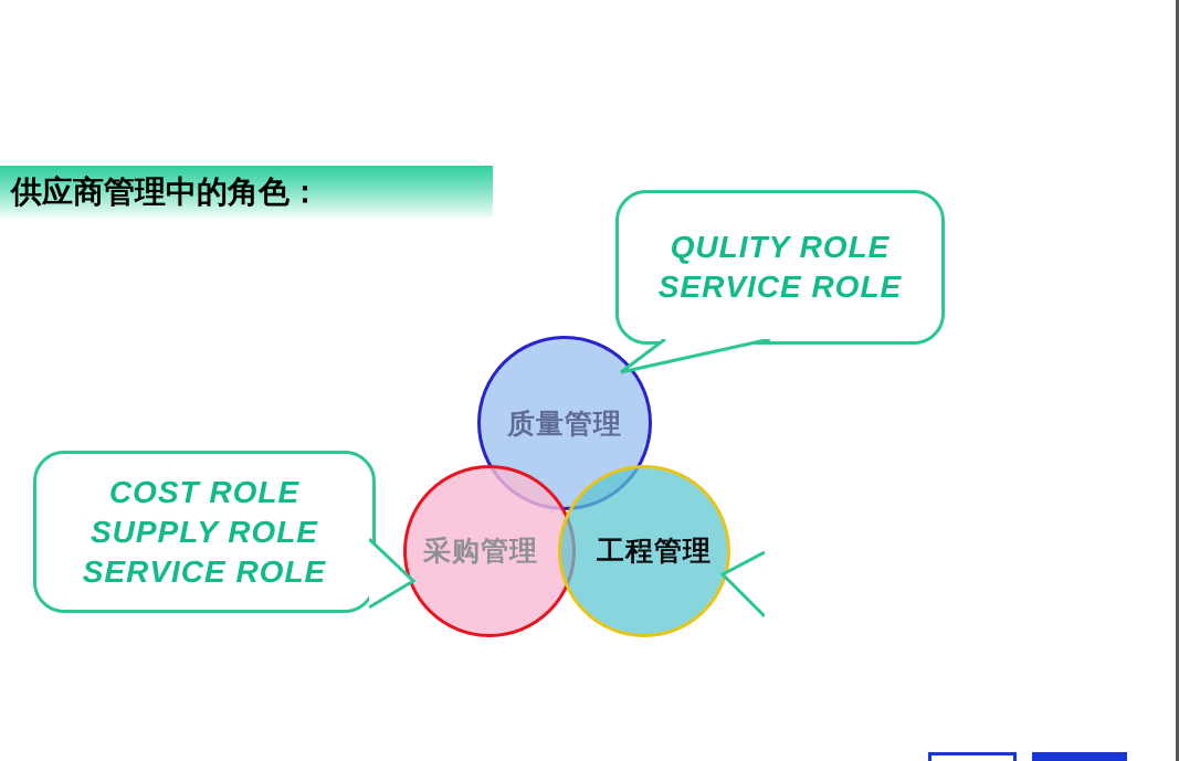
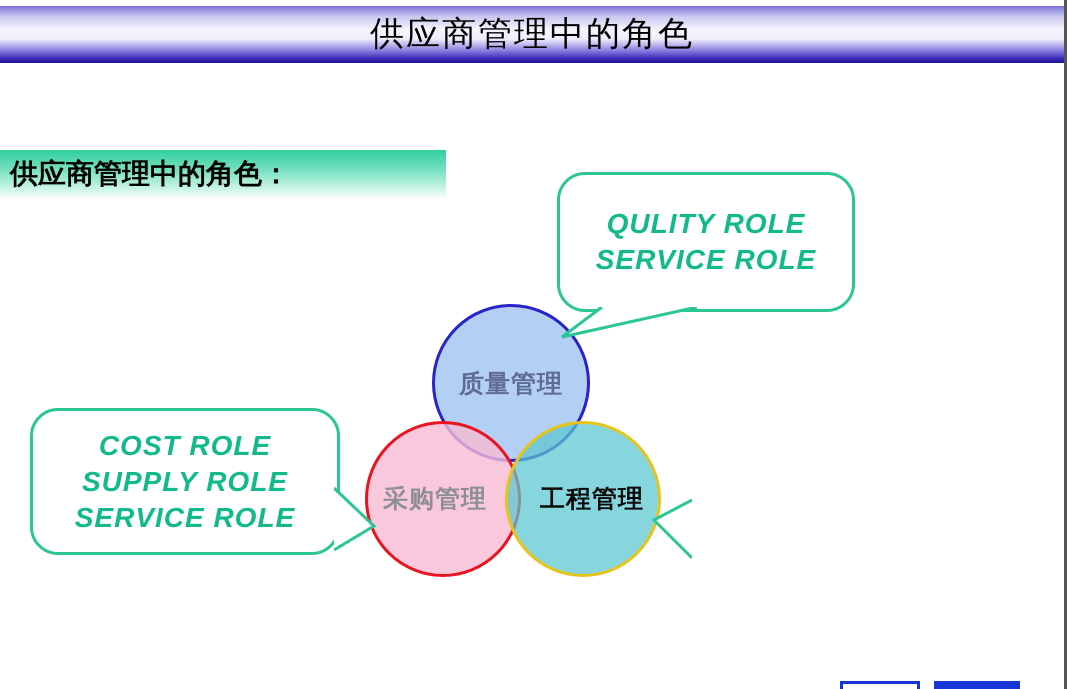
+ 供应商管理中的角色
  供应商管理中的角色：
  质量管理
  采购管理
  工程管理
  QULITY ROLE
  SERVICE ROLE
  COST ROLE
  SUPPLY ROLE
  SERVICE ROLE
